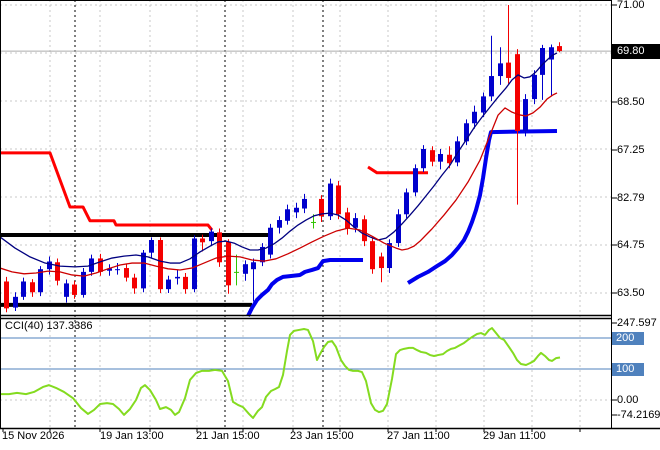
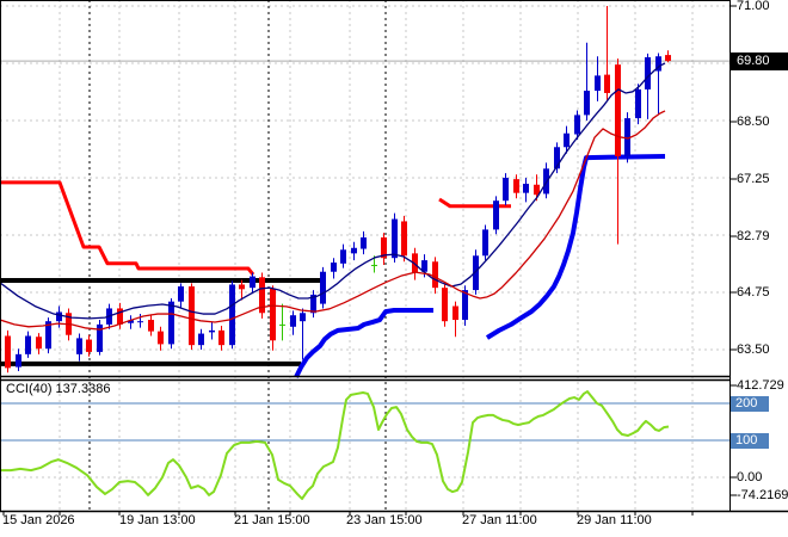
  69.80
  CCI(40) 137.3386
  71.00
  68.50
  67.25
  82.79
  64.75
  63.50
- 247.597
+ 412.729
  0.00
  -74.2169
  200
  100
- 15 Nov 2026
+ 15 Jan 2026
  19 Jan 13:00
  21 Jan 15:00
  23 Jan 15:00
  27 Jan 11:00
  29 Jan 11:00
